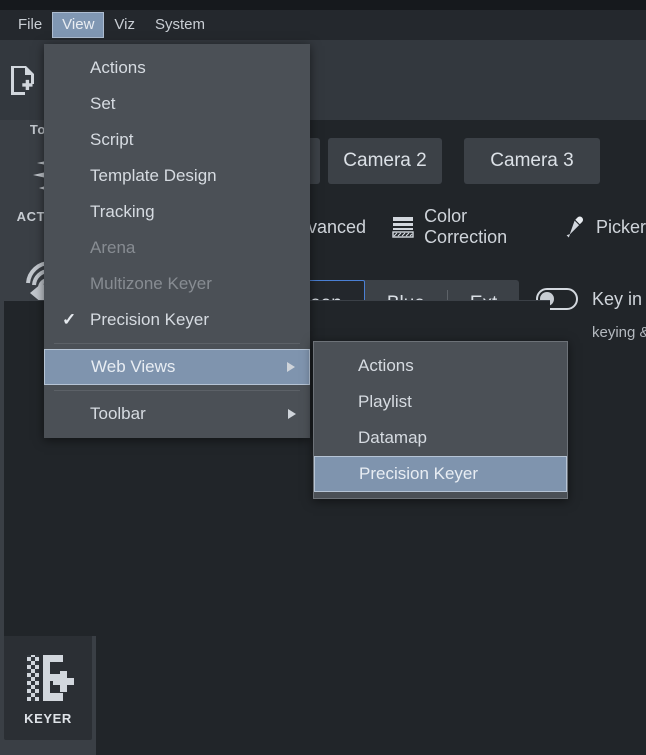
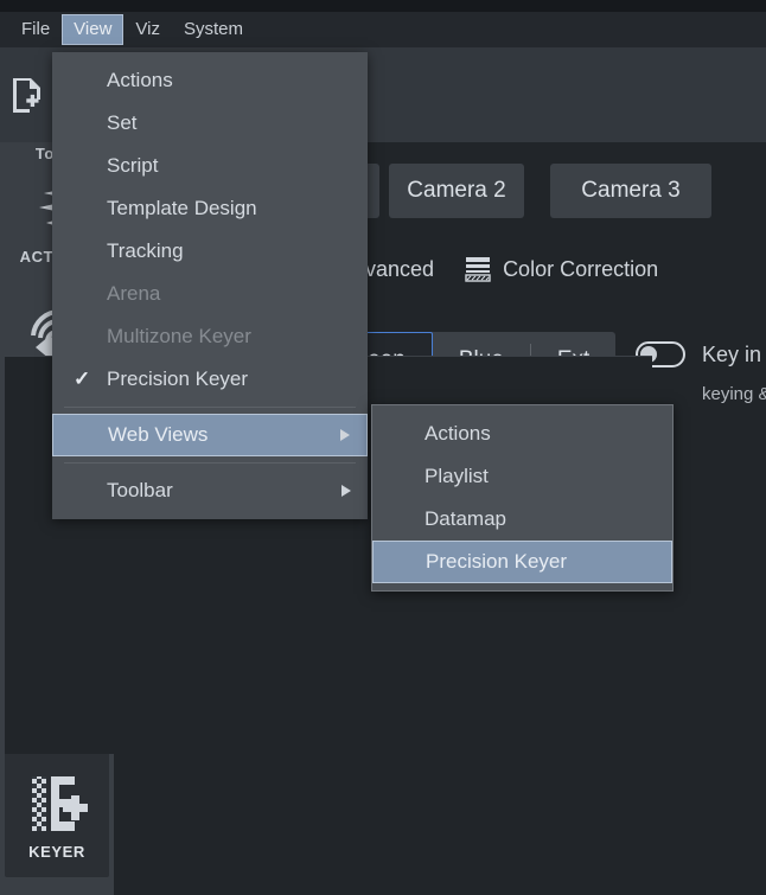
  KEYER
  Camera 2
  Camera 3
  vanced
  Color Correction
- Picker
  Key in
  keying &
  File
  View
  Viz
  System
  Actions
  Set
  Script
  Template Design
  Tracking
  Arena
  Multizone Keyer
  ✓
  Precision Keyer
  Web Views
  Toolbar
  Actions
  Playlist
  Datamap
  Precision Keyer
